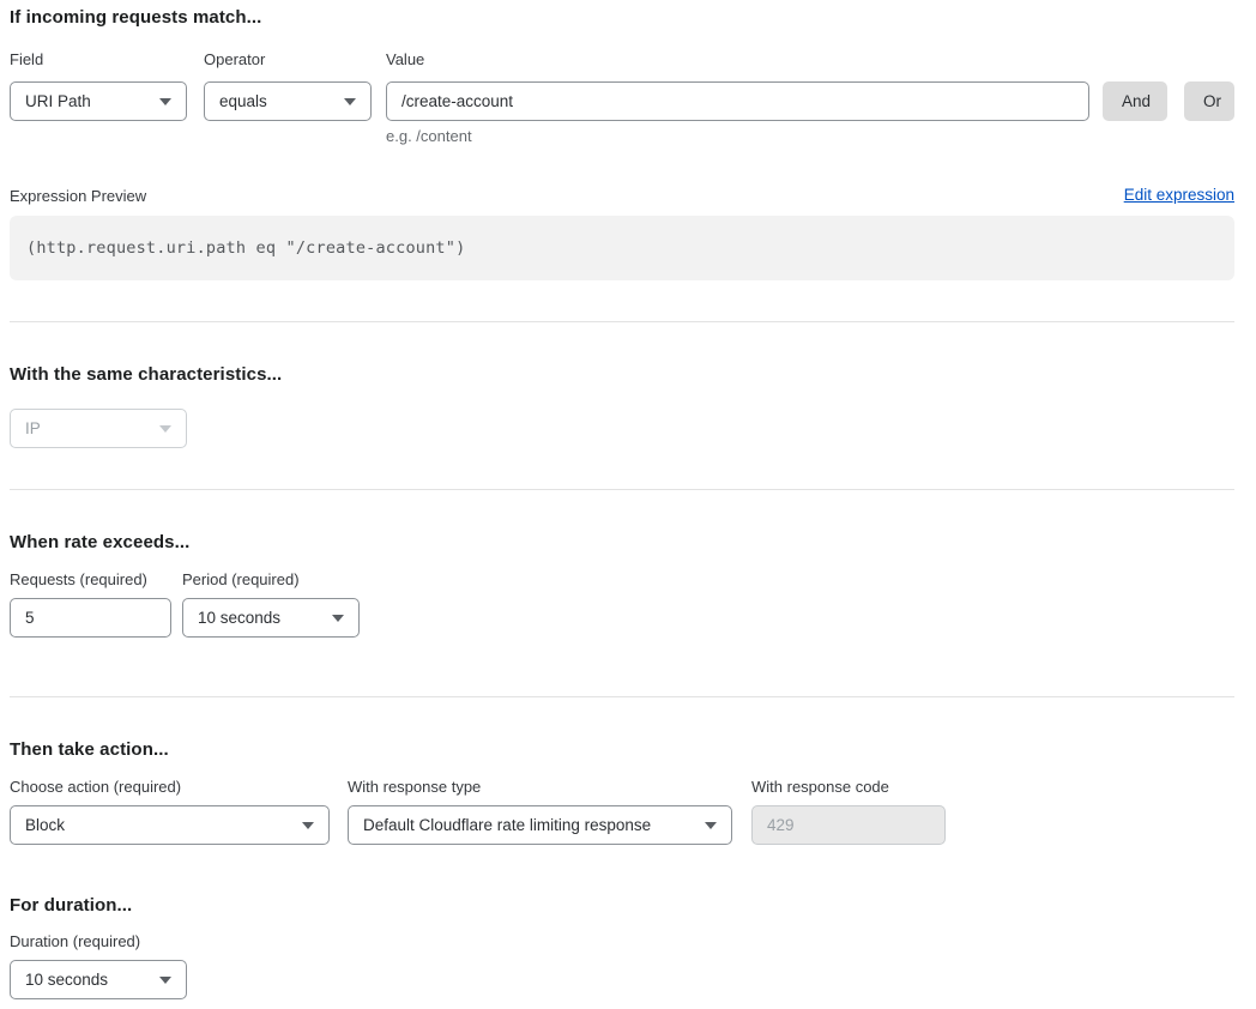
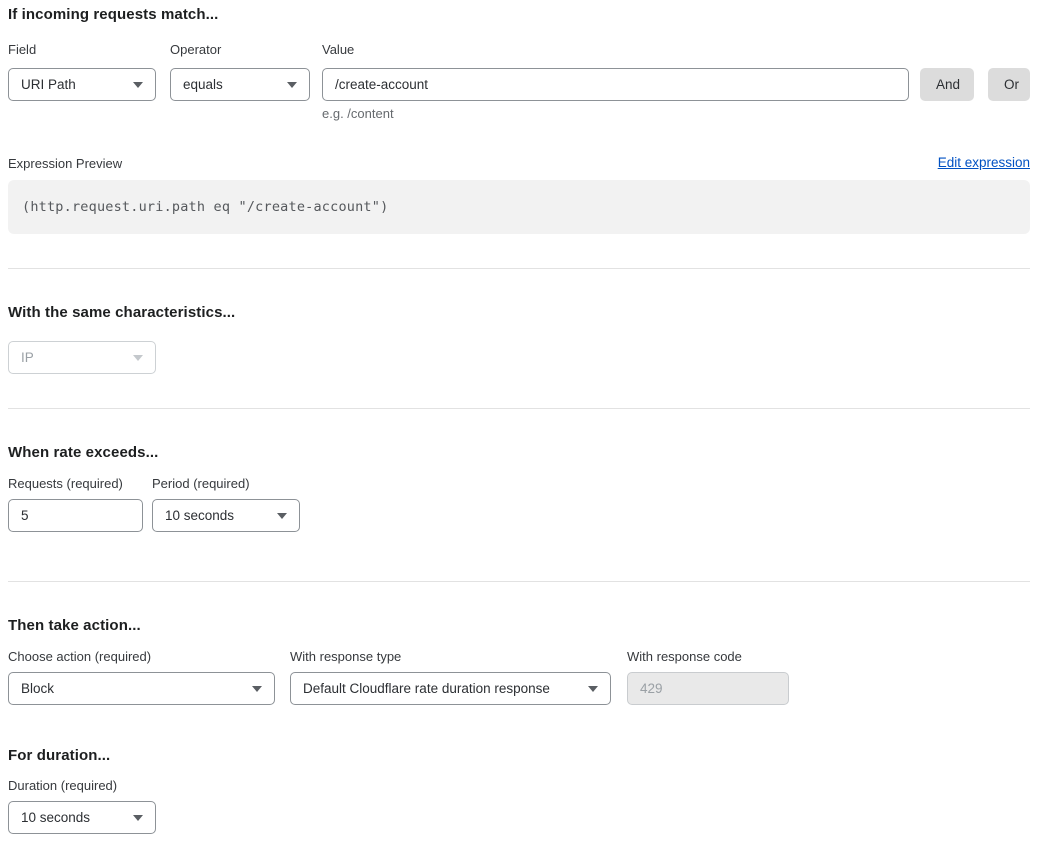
  If incoming requests match...
  Field
  Operator
  Value
  URI Path
  equals
  /create-account
  And
  Or
  e.g. /content
  Expression Preview
  Edit expression
  (http.request.uri.path eq "/create-account")
  With the same characteristics...
  IP
  When rate exceeds...
  Requests (required)
  Period (required)
  5
  10 seconds
  Then take action...
  Choose action (required)
  With response type
  With response code
  Block
- Default Cloudflare rate limiting response
+ Default Cloudflare rate duration response
  429
  For duration...
  Duration (required)
  10 seconds
